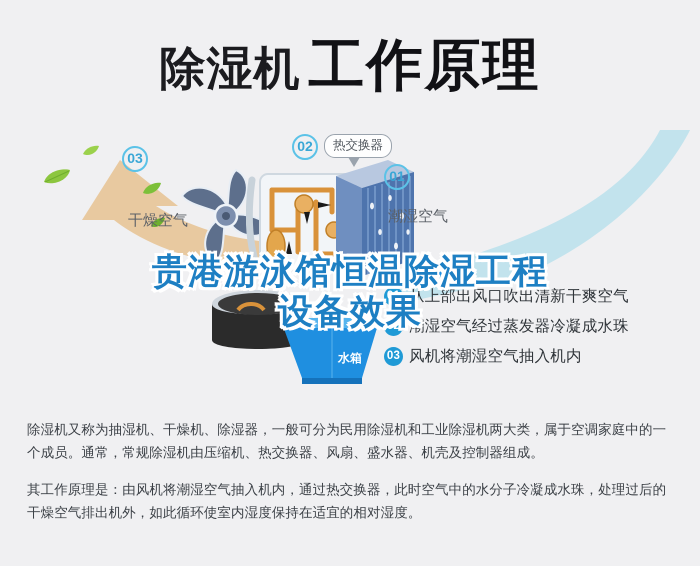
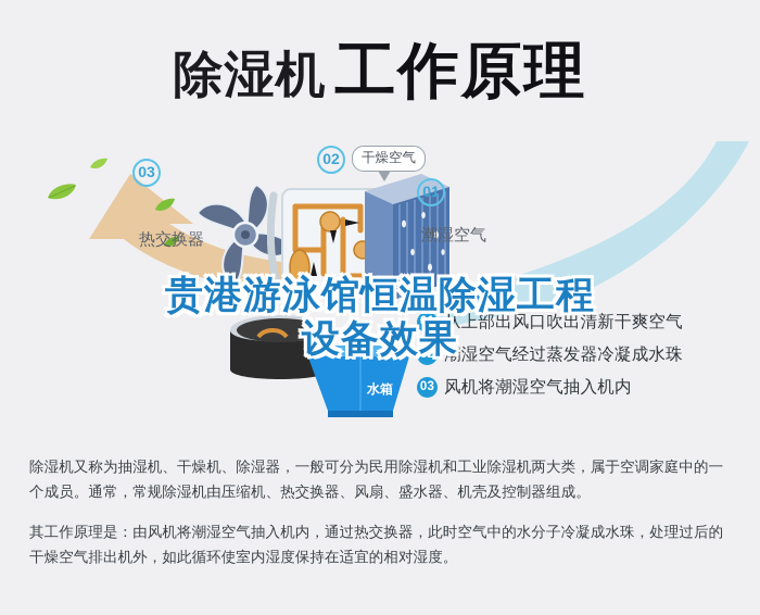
  除湿机 工作原理
  水箱
  03
- 干燥空气
+ 热交换器
  02
- 热交换器
+ 干燥空气
  01
  潮湿空气
  01 从上部出风口吹出清新干爽空气
  02 潮湿空气经过蒸发器冷凝成水珠
  03 风机将潮湿空气抽入机内
  贵港游泳馆恒温除湿工程
  设备效果
  除湿机又称为抽湿机、干燥机、除湿器，一般可分为民用除湿机和工业除湿机两大类，属于空调家庭中的一个成员。通常，常规除湿机由压缩机、热交换器、风扇、盛水器、机壳及控制器组成。
  其工作原理是：由风机将潮湿空气抽入机内，通过热交换器，此时空气中的水分子冷凝成水珠，处理过后的干燥空气排出机外，如此循环使室内湿度保持在适宜的相对湿度。
